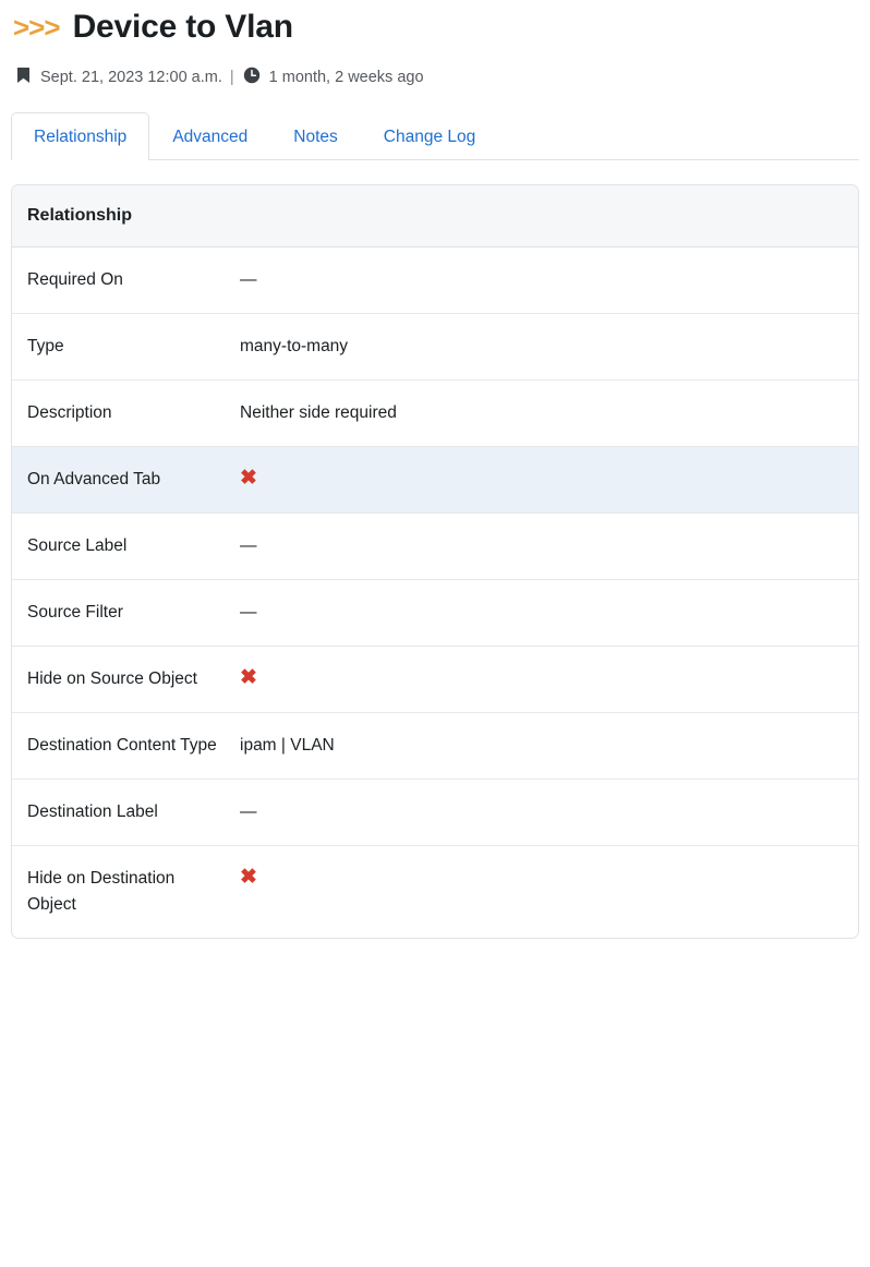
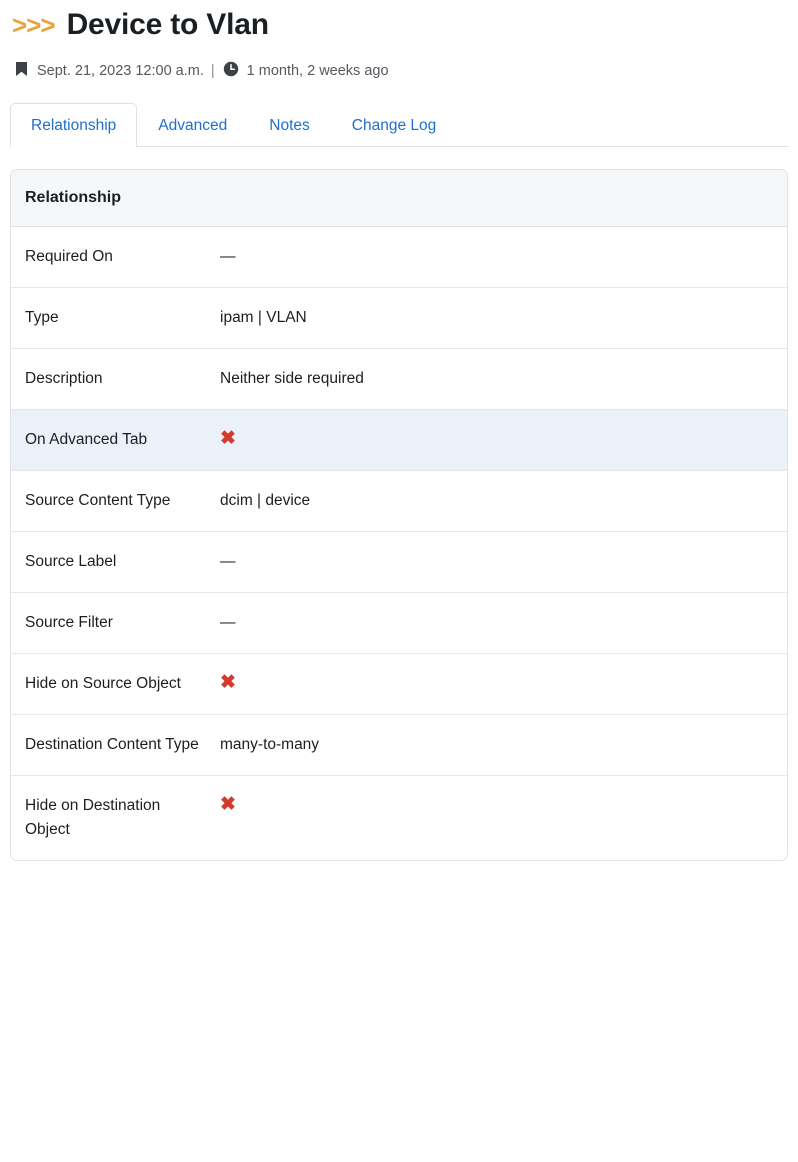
  >>>
  Device to Vlan
  Sept. 21, 2023 12:00 a.m.
  |
  1 month, 2 weeks ago
  Relationship
  Advanced
  Notes
  Change Log
  Relationship
  Required On	—
- Type	many-to-many
+ Type	ipam | VLAN
  Description	Neither side required
  On Advanced Tab	✖
+ Source Content Type	dcim | device
  Source Label	—
  Source Filter	—
  Hide on Source Object	✖
- Destination Content Type	ipam | VLAN
+ Destination Content Type	many-to-many
- Destination Label	—
  Hide on Destination Object	✖
